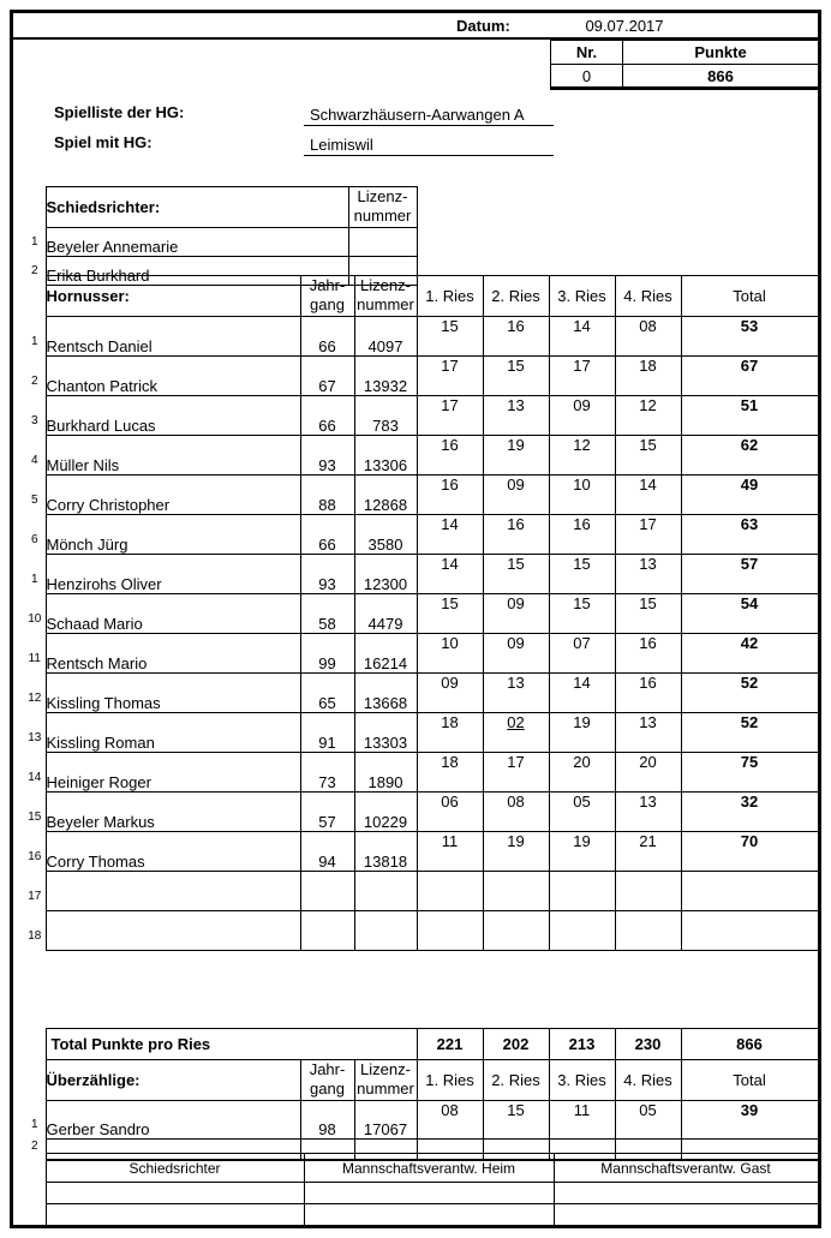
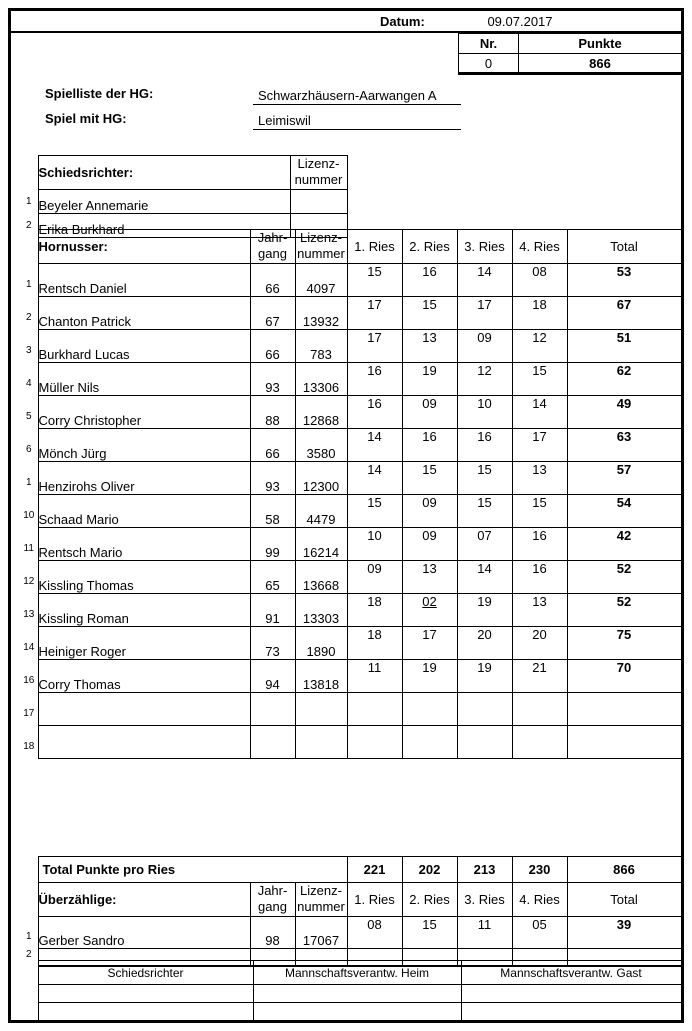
  Datum:
  09.07.2017
  Nr.	Punkte
  0	866
  Spielliste der HG:
  Schwarzhäusern-Aarwangen A
  Spiel mit HG:
  Leimiswil
  	Schiedsrichter:	Lizenz- nummer
  1	Beyeler Annemarie
  2	Erika Burkhard
  	Hornusser:	Jahr- gang	Lizenz- nummer	1. Ries	2. Ries	3. Ries	4. Ries	Total
  1	Rentsch Daniel	66	4097	15	16	14	08	53
  2	Chanton Patrick	67	13932	17	15	17	18	67
  3	Burkhard Lucas	66	783	17	13	09	12	51
  4	Müller Nils	93	13306	16	19	12	15	62
  5	Corry Christopher	88	12868	16	09	10	14	49
  6	Mönch Jürg	66	3580	14	16	16	17	63
  1	Henzirohs Oliver	93	12300	14	15	15	13	57
  10	Schaad Mario	58	4479	15	09	15	15	54
  11	Rentsch Mario	99	16214	10	09	07	16	42
  12	Kissling Thomas	65	13668	09	13	14	16	52
  13	Kissling Roman	91	13303	18	02	19	13	52
  14	Heiniger Roger	73	1890	18	17	20	20	75
- 15	Beyeler Markus	57	10229	06	08	05	13	32
  16	Corry Thomas	94	13818	11	19	19	21	70
  17
  18
  	Total Punkte pro Ries	221	202	213	230	866
  	Überzählige:	Jahr- gang	Lizenz- nummer	1. Ries	2. Ries	3. Ries	4. Ries	Total
  1	Gerber Sandro	98	17067	08	15	11	05	39
  2
  	Schiedsrichter	Mannschaftsverantw. Heim	Mannschaftsverantw. Gast
